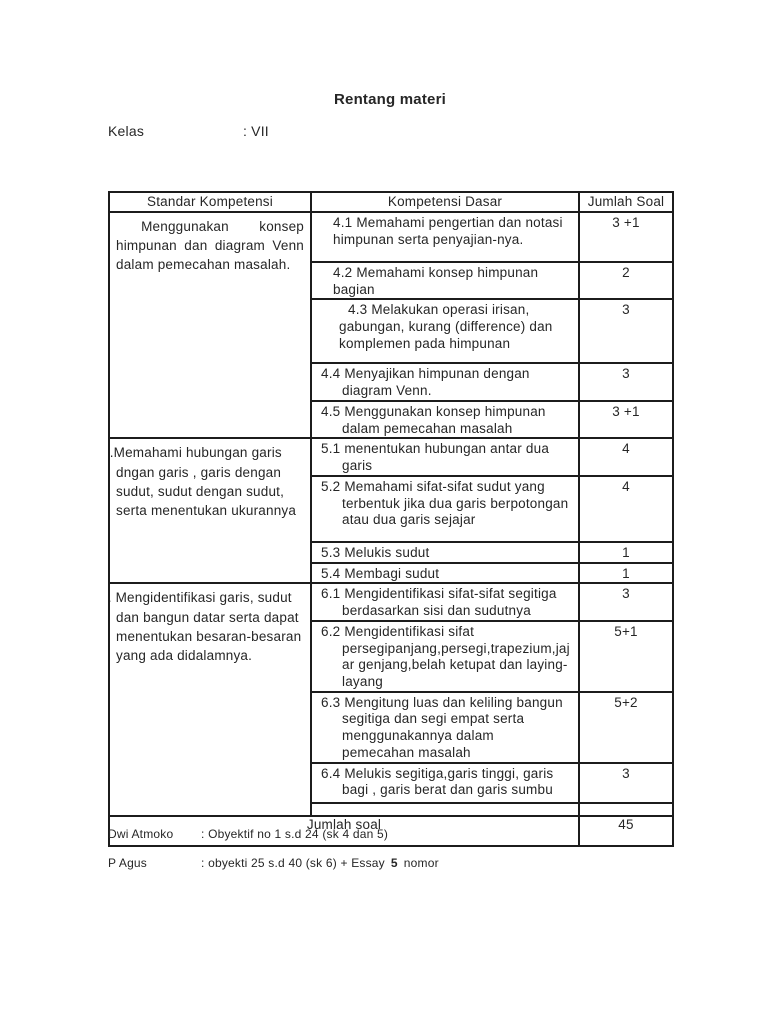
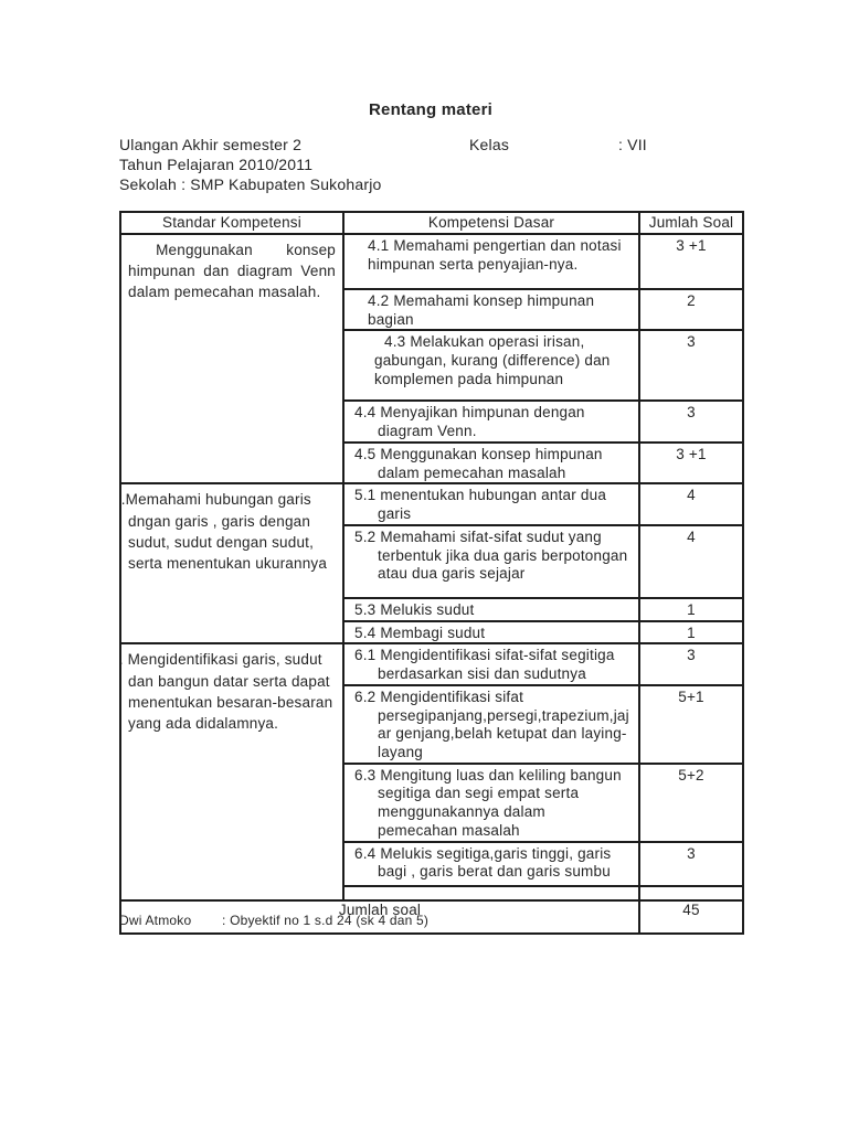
  Rentang materi
+ Ulangan Akhir semester 2
+ Tahun Pelajaran 2010/2011
+ Sekolah : SMP Kabupaten Sukoharjo
  Kelas
  : VII
  Standar Kompetensi	Kompetensi Dasar	Jumlah Soal
  . Menggunakan konsep himpunan dan diagram Venn dalam pemecahan masalah.	4.1 Memahami pengertian dan notasi himpunan serta penyajian-nya.	3 +1
  4.2 Memahami konsep himpunan bagian	2
  4.3 Melakukan operasi irisan, gabungan, kurang (difference) dan komplemen pada himpunan	3
  4.4 Menyajikan himpunan dengan diagram Venn.	3
  4.5 Menggunakan konsep himpunan dalam pemecahan masalah	3 +1
  .Memahami hubungan garis dngan garis , garis dengan sudut, sudut dengan sudut, serta menentukan ukurannya	5.1 menentukan hubungan antar dua garis	4
  5.2 Memahami sifat-sifat sudut yang terbentuk jika dua garis berpotongan atau dua garis sejajar	4
  5.3 Melukis sudut	1
  5.4 Membagi sudut	1
  . Mengidentifikasi garis, sudut dan bangun datar serta dapat menentukan besaran-besaran yang ada didalamnya.	6.1 Mengidentifikasi sifat-sifat segitiga berdasarkan sisi dan sudutnya	3
  6.2 Mengidentifikasi sifat persegipanjang,persegi,trapezium,jajar genjang,belah ketupat dan laying-layang	5+1
  6.3 Mengitung luas dan keliling bangun segitiga dan segi empat serta menggunakannya dalam pemecahan masalah	5+2
  6.4 Melukis segitiga,garis tinggi, garis bagi , garis berat dan garis sumbu	3
  Jumlah soal	45
  Dwi Atmoko
  : Obyektif no 1 s.d 24 (sk 4 dan 5)
- P Agus
- : obyekti 25 s.d 40 (sk 6) + Essay
- 5
- nomor
